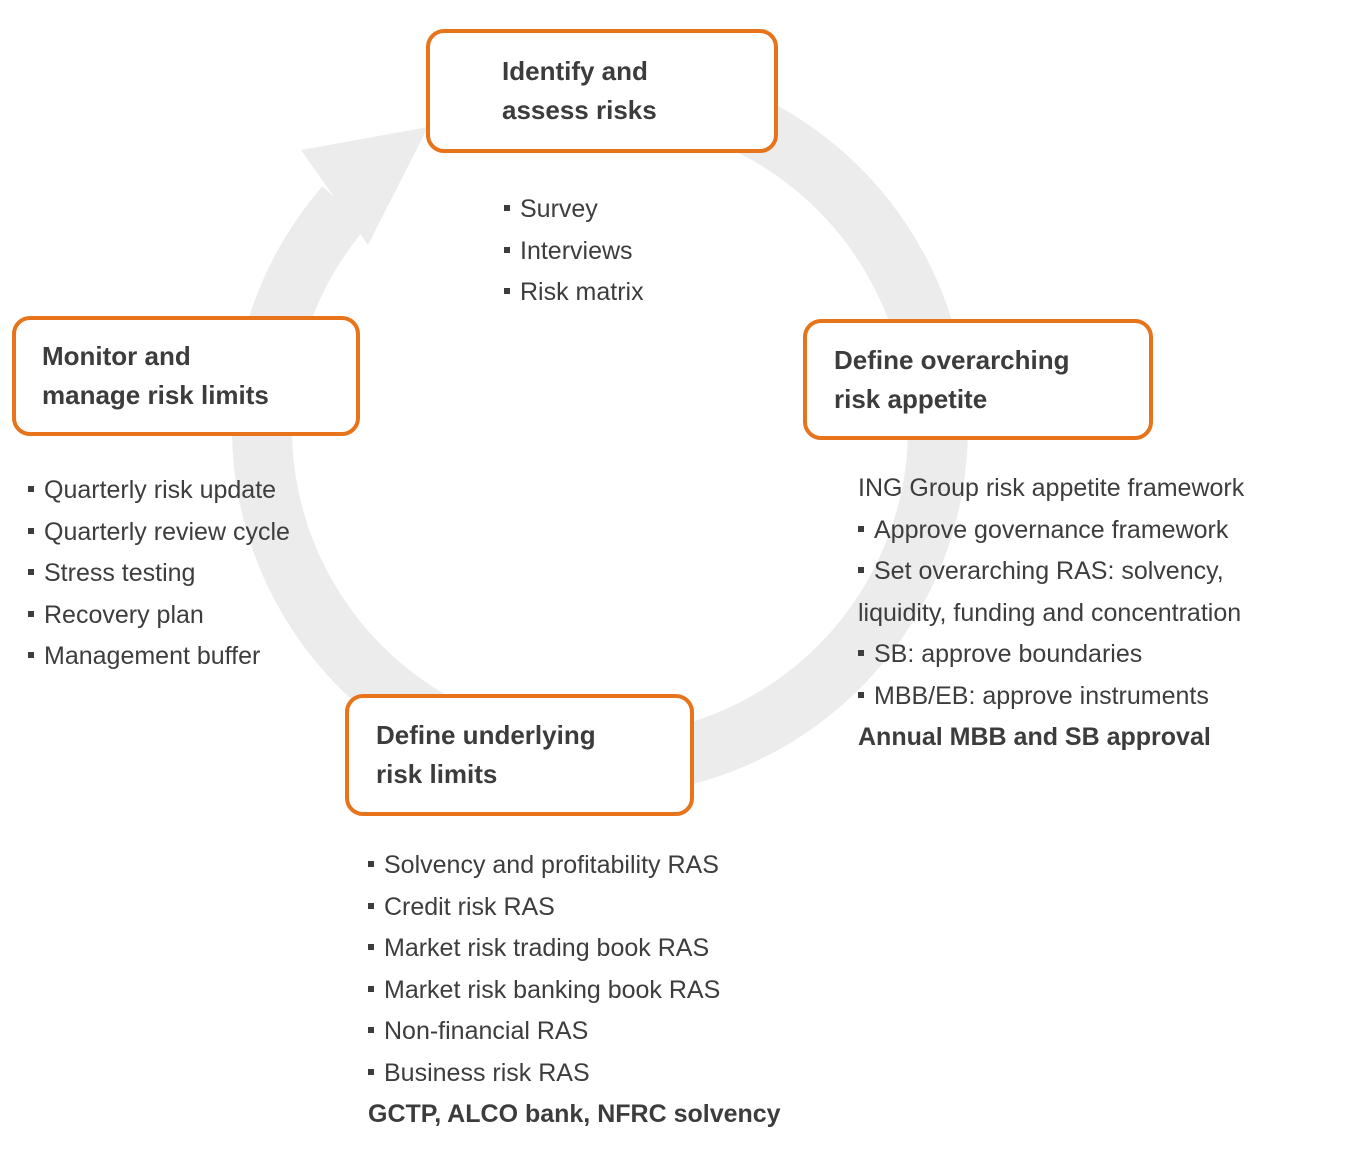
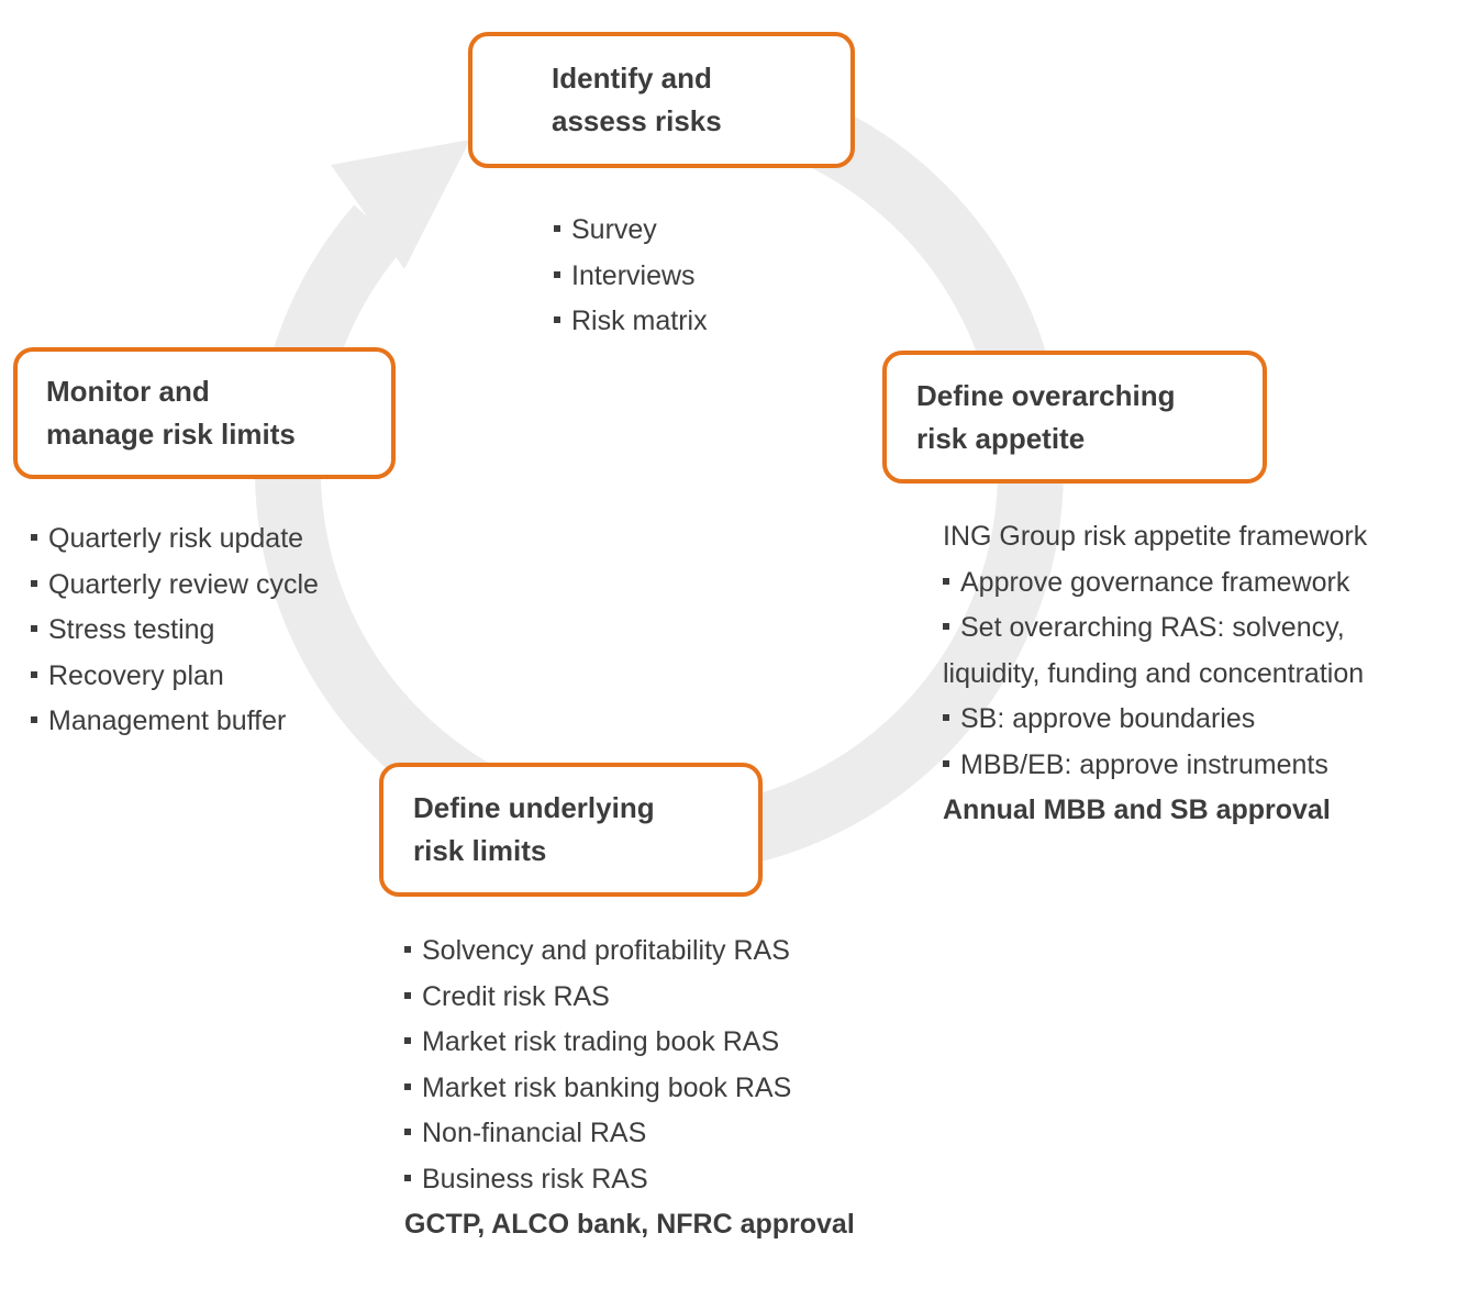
  Identify and
  assess risks
  Define overarching
  risk appetite
  Define underlying
  risk limits
  Monitor and
  manage risk limits
  Survey
  Interviews
  Risk matrix
  ING Group risk appetite framework
  Approve governance framework
  Set overarching RAS: solvency,
  liquidity, funding and concentration
  SB: approve boundaries
  MBB/EB: approve instruments
  Annual MBB and SB approval
  Solvency and profitability RAS
  Credit risk RAS
  Market risk trading book RAS
  Market risk banking book RAS
  Non-financial RAS
  Business risk RAS
- GCTP, ALCO bank, NFRC solvency
+ GCTP, ALCO bank, NFRC approval
  Quarterly risk update
  Quarterly review cycle
  Stress testing
  Recovery plan
  Management buffer
